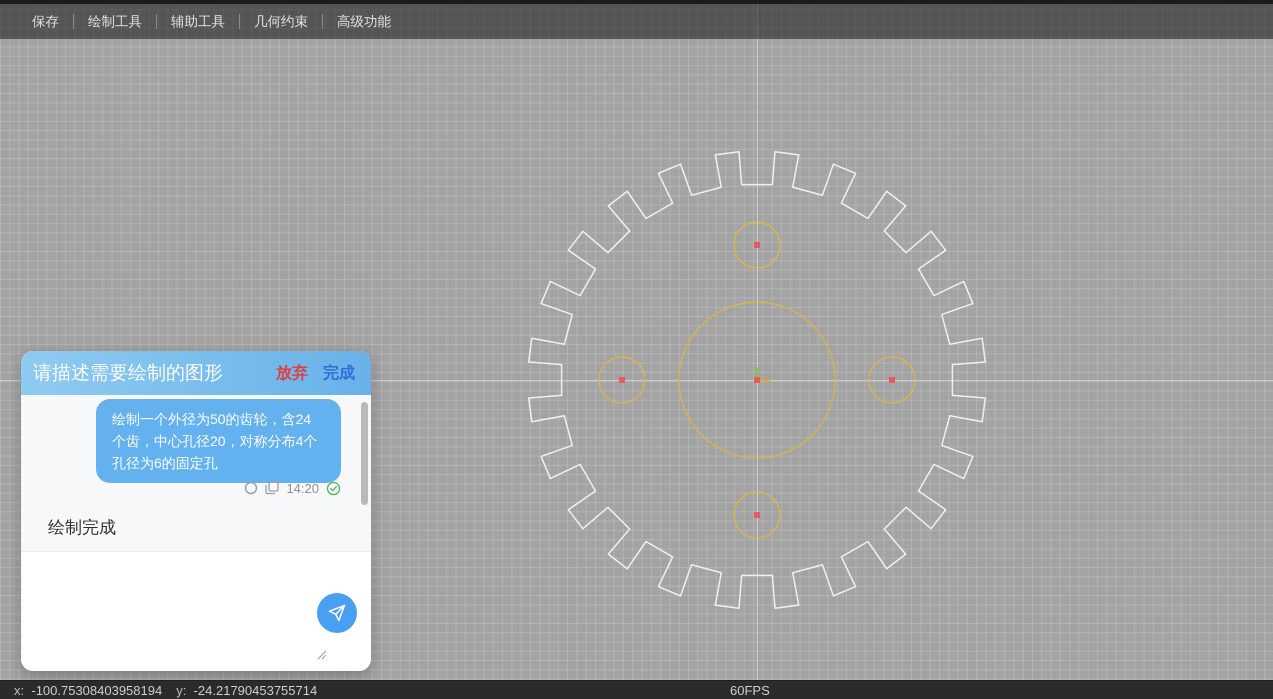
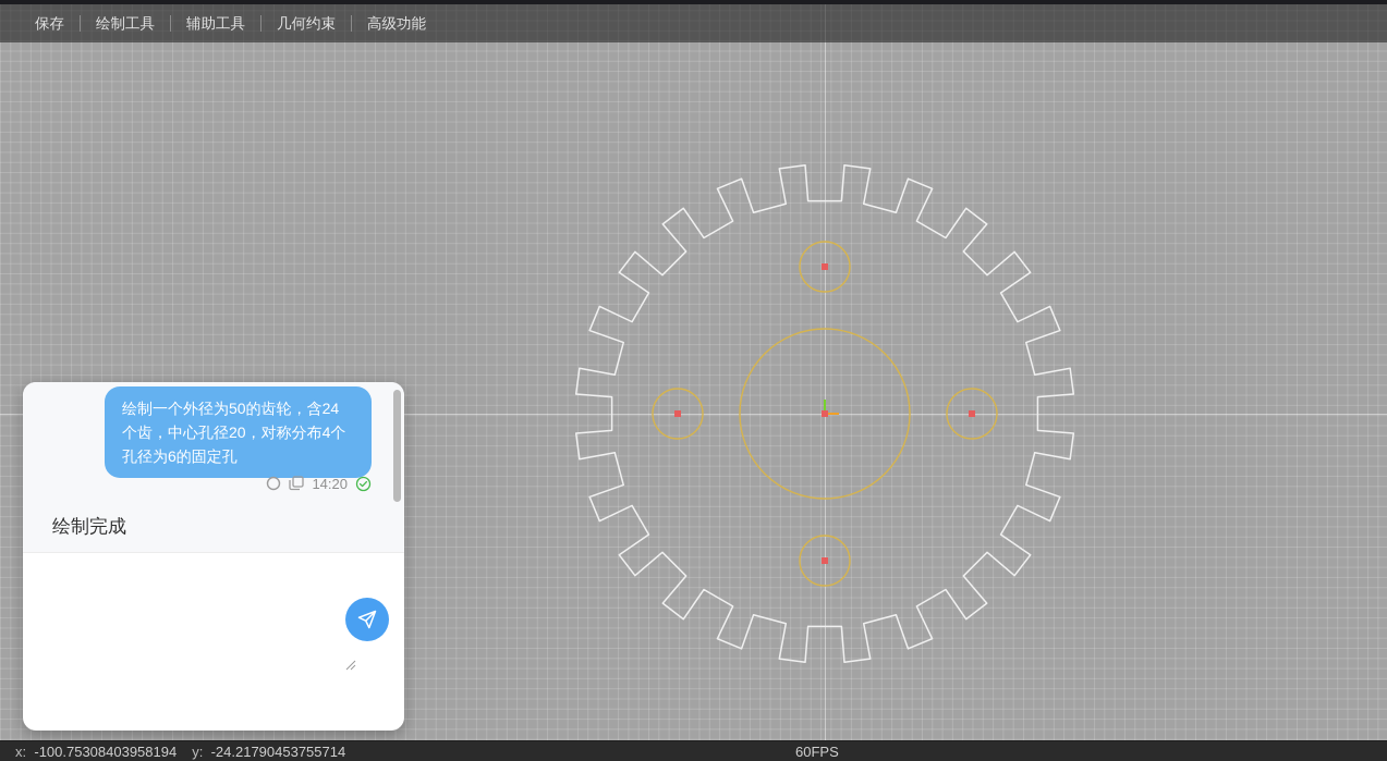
  保存
  绘制工具
  辅助工具
  几何约束
  高级功能
- 请描述需要绘制的图形
- 放弃
- 完成
  绘制一个外径为50的齿轮，含24个齿，中心孔径20，对称分布4个孔径为6的固定孔
  14:20
  绘制完成
  x: -100.75308403958194
  y: -24.21790453755714
  60FPS
